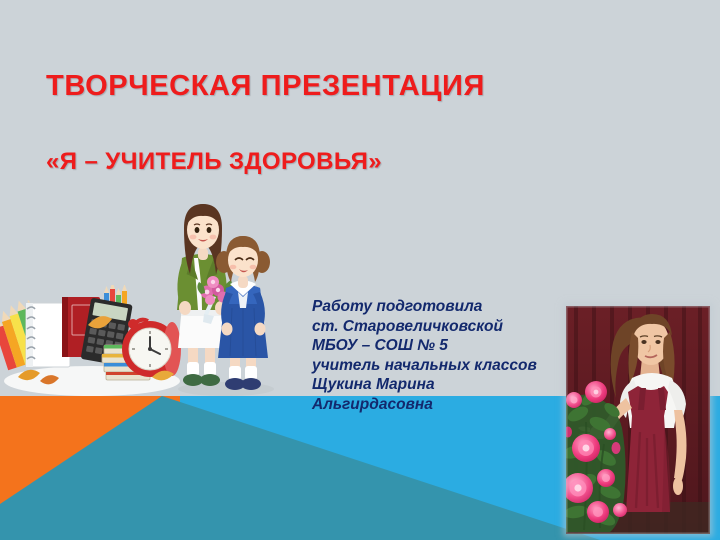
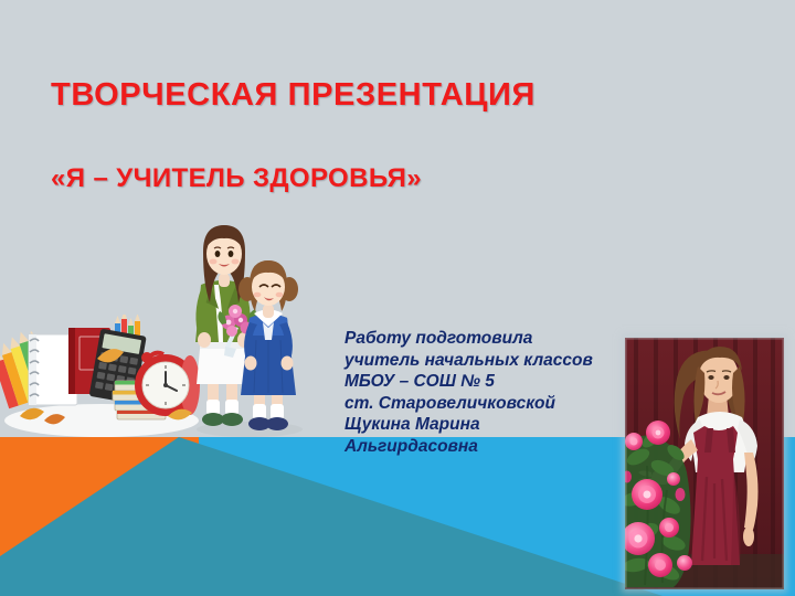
  ТВОРЧЕСКАЯ ПРЕЗЕНТАЦИЯ
  «Я – УЧИТЕЛЬ ЗДОРОВЬЯ»
  Работу подготовила
- ст. Старовеличковской
+ учитель начальных классов
  МБОУ – СОШ № 5
- учитель начальных классов
+ ст. Старовеличковской
  Щукина Марина
  Альгирдасовна
